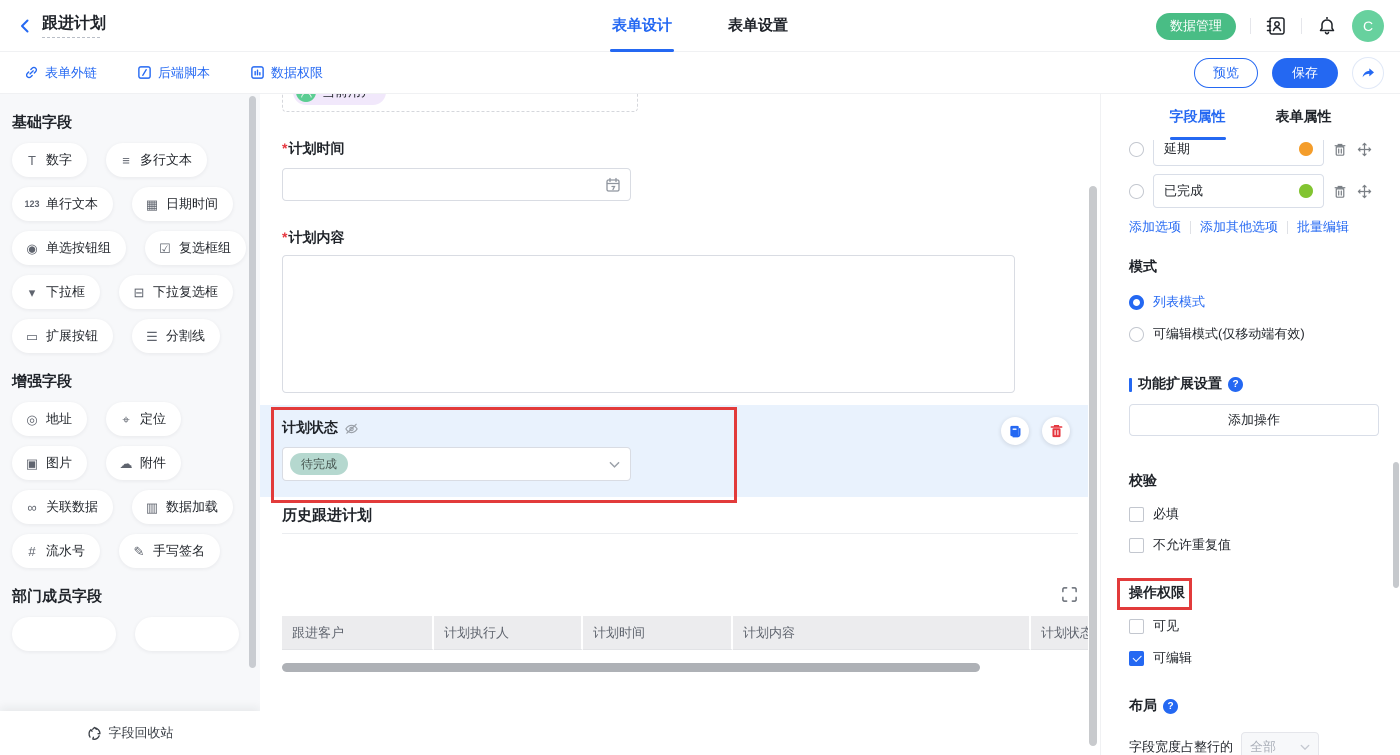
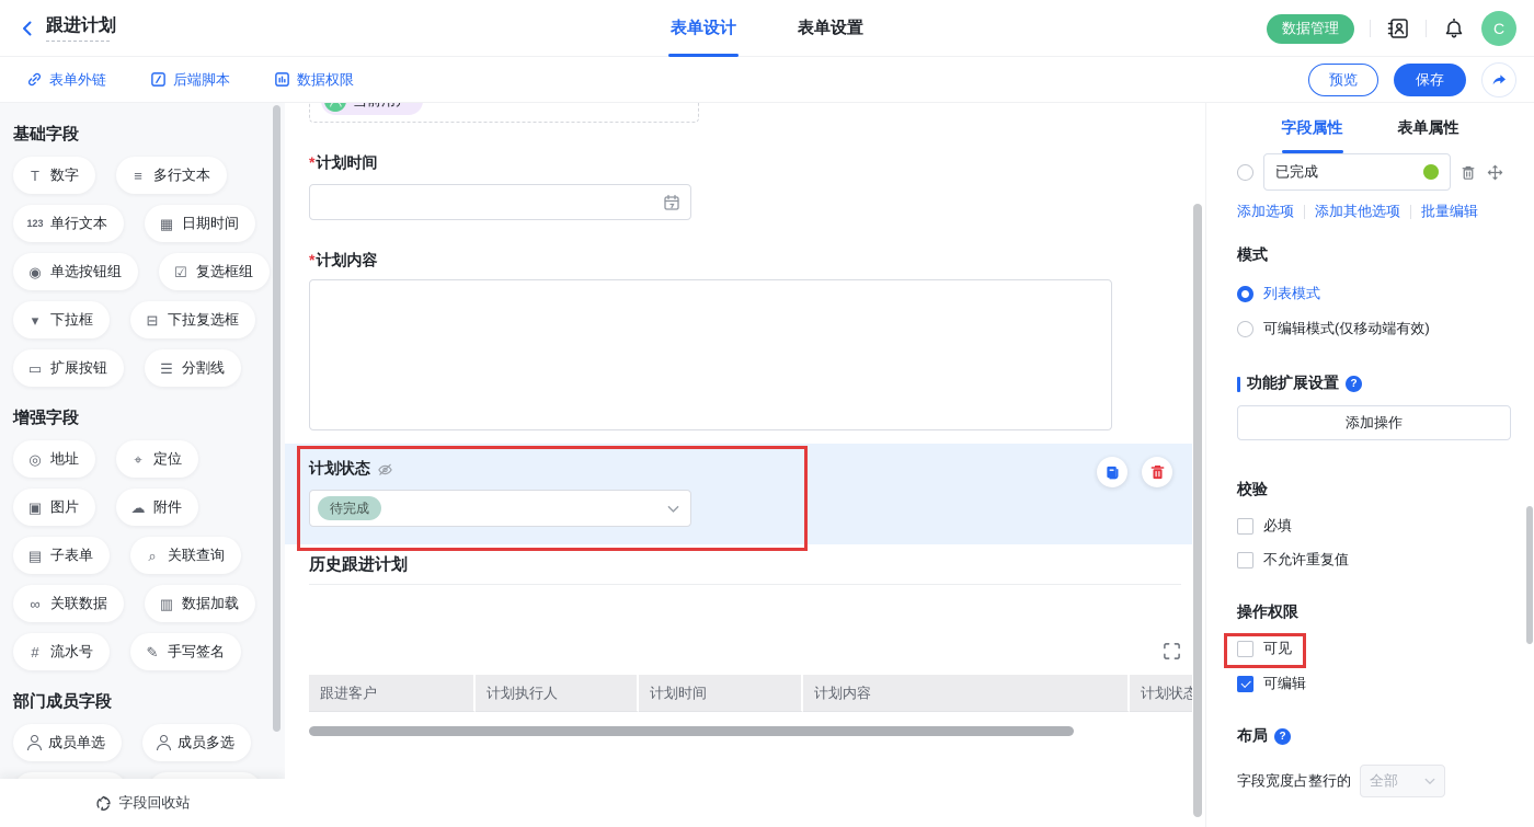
  跟进计划
  表单设计
  表单设置
  数据管理
  C
  表单外链
  后端脚本
  数据权限
  预览
  保存
  基础字段
  T
  数字
  ≡
  多行文本
  123
  单行文本
  ▦
  日期时间
  ◉
  单选按钮组
  ☑
  复选框组
  ▾
  下拉框
  ⊟
  下拉复选框
  ▭
  扩展按钮
  ☰
  分割线
  增强字段
  ◎
  地址
  ⌖
  定位
  ▣
  图片
  ☁
  附件
+ ▤
+ 子表单
+ ⌕
+ 关联查询
  ∞
  关联数据
  ▥
  数据加载
  #
  流水号
  ✎
  手写签名
  部门成员字段
+ 成员单选
+ 成员多选
  字段回收站
  *计划时间
  *计划内容
  计划状态
  待完成
  历史跟进计划
  跟进客户
  计划执行人
  计划时间
  计划内容
  计划状态
  字段属性
  表单属性
- 延期
  已完成
  添加选项
  添加其他选项
  批量编辑
  模式
  列表模式
  可编辑模式(仅移动端有效)
  功能扩展设置
  添加操作
  校验
  必填
  不允许重复值
  操作权限
  可见
  可编辑
  布局
  字段宽度占整行的
  全部
